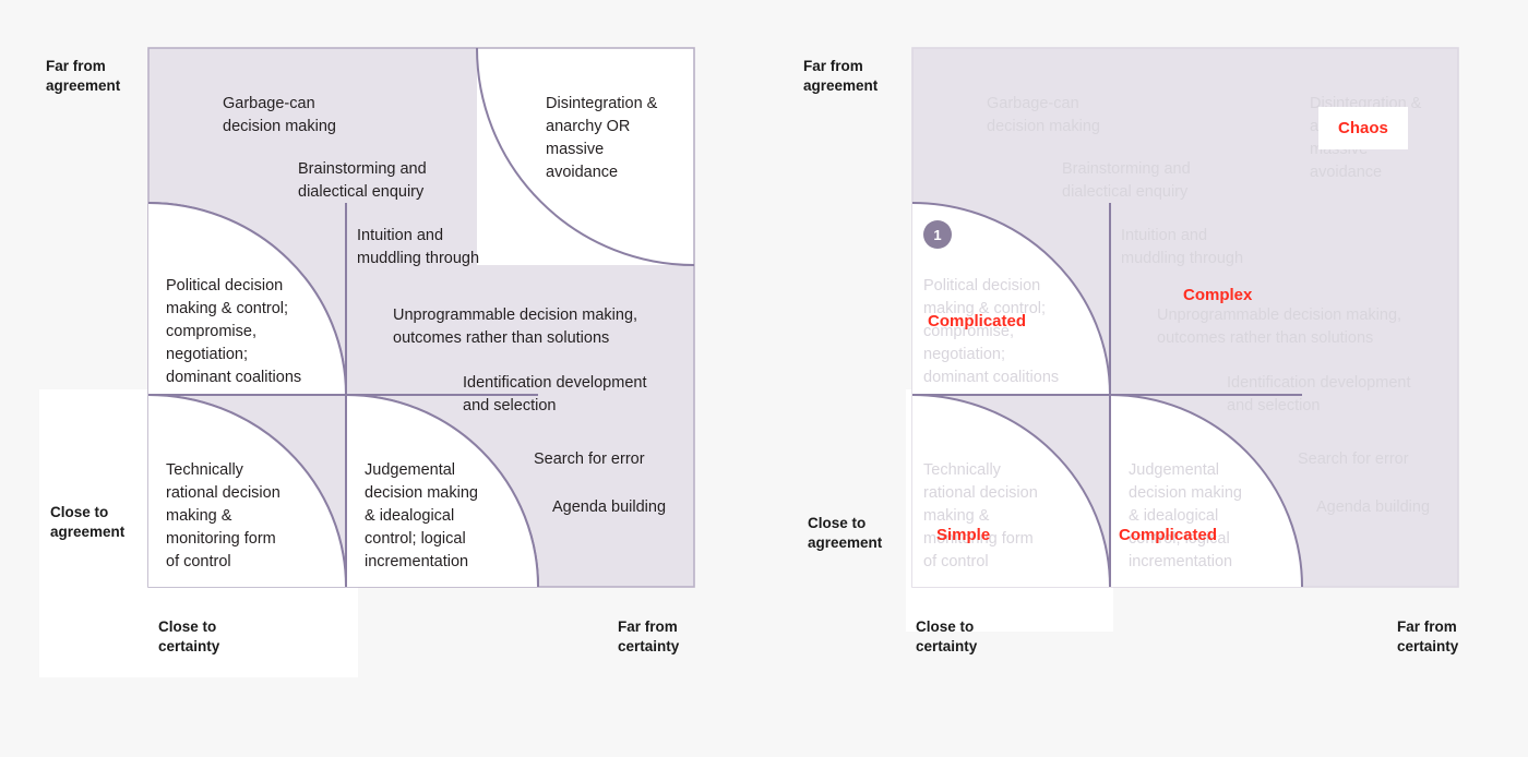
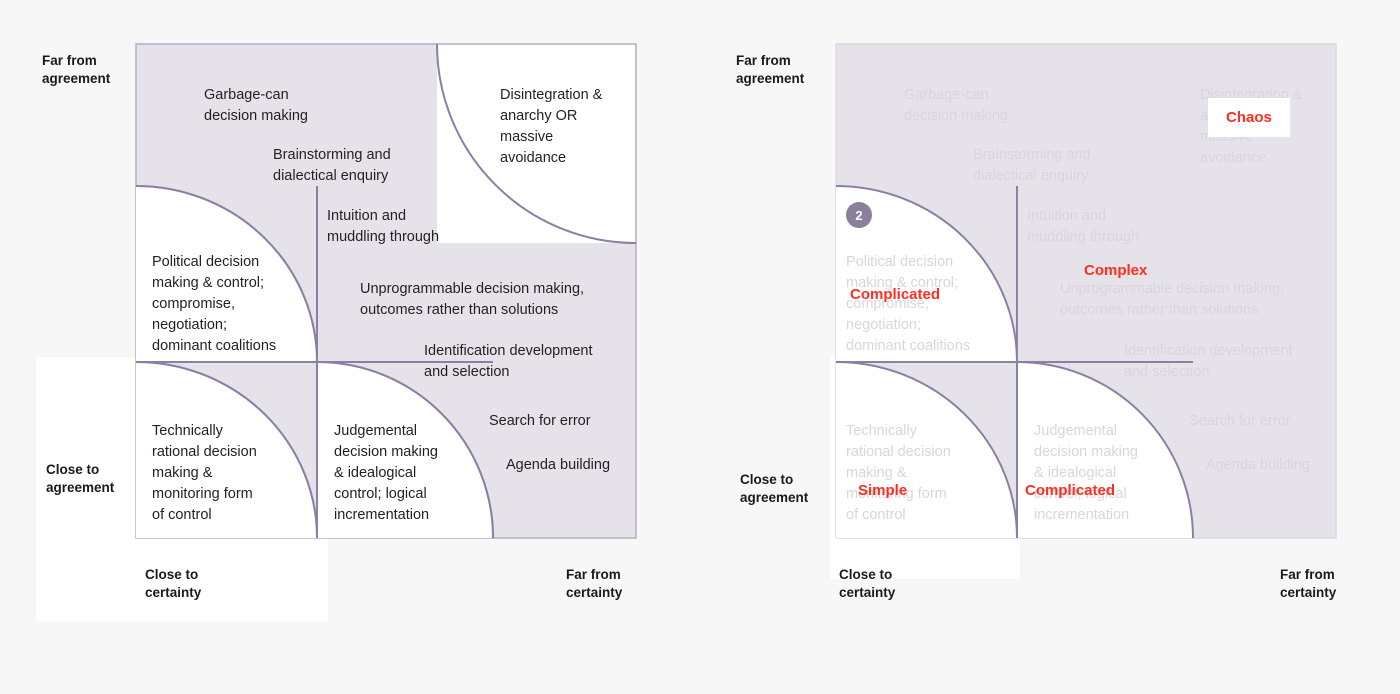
  Far from
  agreement
  Close to
  agreement
  Close to
  certainty
  Far from
  certainty
  Garbage-can
  decision making
  Brainstorming and
  dialectical enquiry
  Intuition and
  muddling through
  Disintegration &
  anarchy OR
  massive
  avoidance
  Political decision
  making & control;
  compromise,
  negotiation;
  dominant coalitions
  Unprogrammable decision making,
  outcomes rather than solutions
  Identification development
  and selection
  Search for error
  Agenda building
  Technically
  rational decision
  making &
  monitoring form
  of control
  Judgemental
  decision making
  & idealogical
  control; logical
  incrementation
  Far from
  agreement
  Close to
  agreement
  Close to
  certainty
  Far from
  certainty
  Disintegration &
  massive
  Political decision
  making & control;
  compromise,
  negotiation;
  dominant coalitions
  Technically
  rational decision
  making &
  monitoring form
  of control
  Judgemental
  decision making
  & idealogical
  control; logical
  incrementation
- 1
+ 2
  Chaos
  Complex
  Complicated
  Simple
  Complicated
